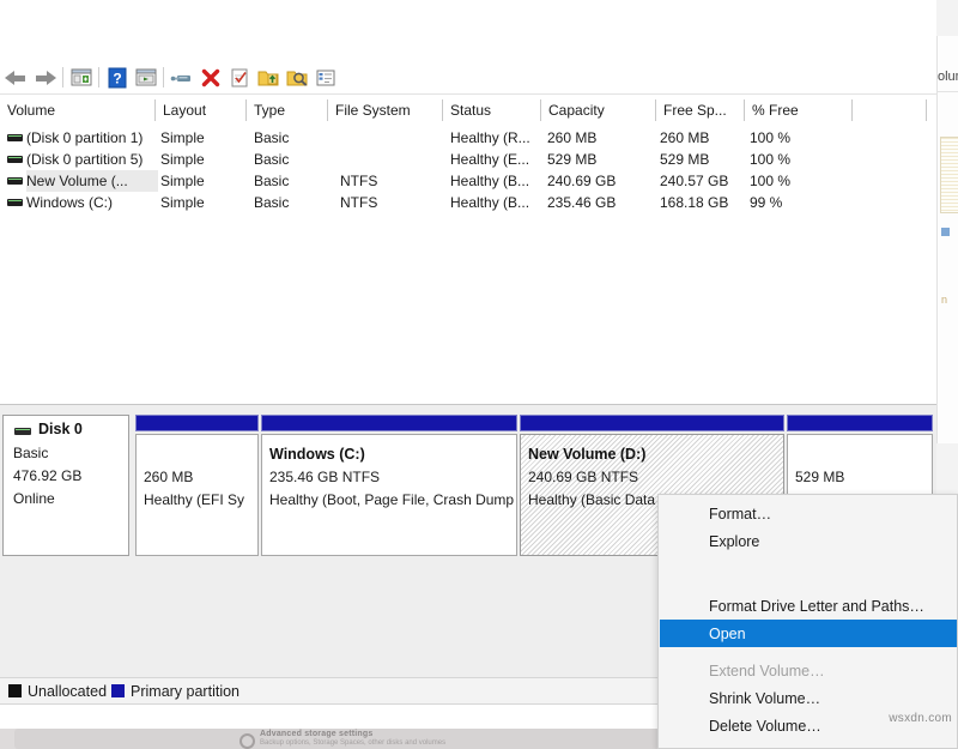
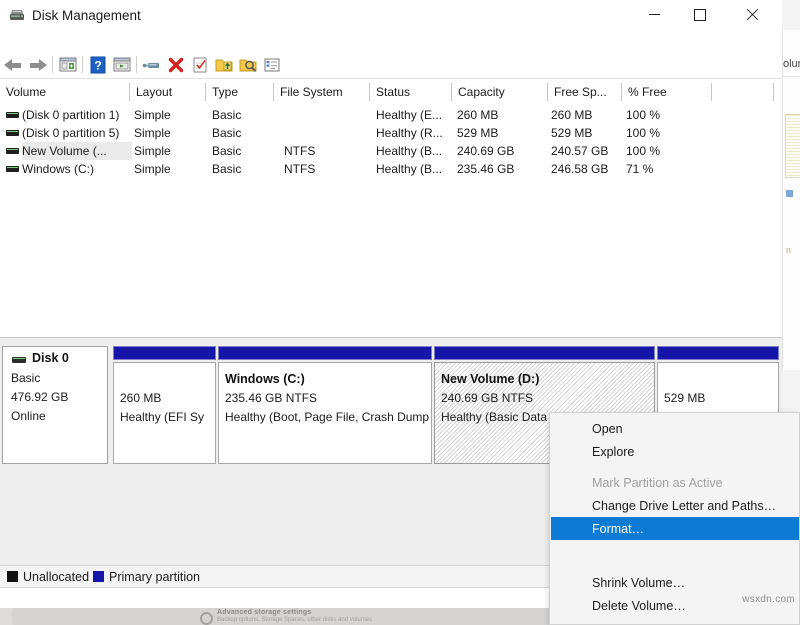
  n
+ Disk Management
  ?
  Volume
  Layout
  Type
  File System
  Status
  Capacity
  Free Sp...
  % Free
  (Disk 0 partition 1)
  Simple
  Basic
- Healthy (R...
+ Healthy (E...
  260 MB
  260 MB
  100 %
  (Disk 0 partition 5)
  Simple
  Basic
- Healthy (E...
+ Healthy (R...
  529 MB
  529 MB
  100 %
  New Volume (...
  Simple
  Basic
  NTFS
  Healthy (B...
  240.69 GB
  240.57 GB
  100 %
  Windows (C:)
  Simple
  Basic
  NTFS
  Healthy (B...
  235.46 GB
- 168.18 GB
+ 246.58 GB
- 99 %
+ 71 %
  Disk 0
  Basic
  476.92 GB
  Online
  260 MB
  Healthy (EFI Sy
  Windows (C:)
  235.46 GB NTFS
  Healthy (Boot, Page File, Crash Dump
  New Volume (D:)
  240.69 GB NTFS
  Healthy (Basic Data
  529 MB
  Unallocated
  Primary partition
- Format…
+ Open
  Explore
+ Mark Partition as Active
- Format Drive Letter and Paths…
+ Change Drive Letter and Paths…
- Open
+ Format…
- Extend Volume…
  Shrink Volume…
  Delete Volume…
  wsxdn.com
